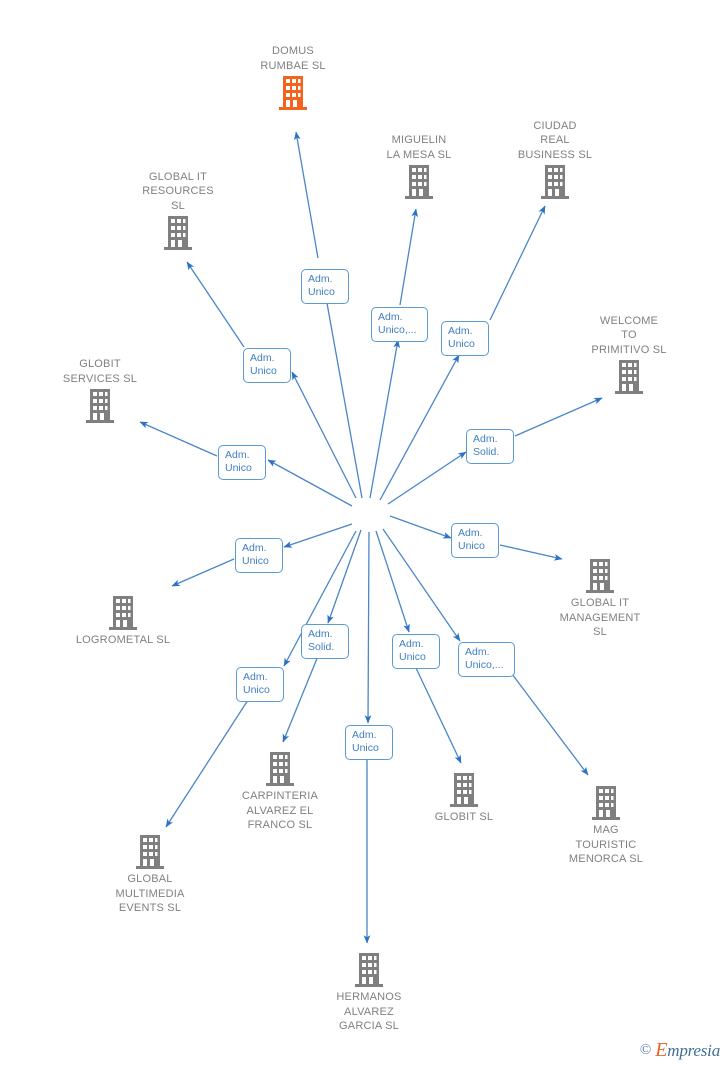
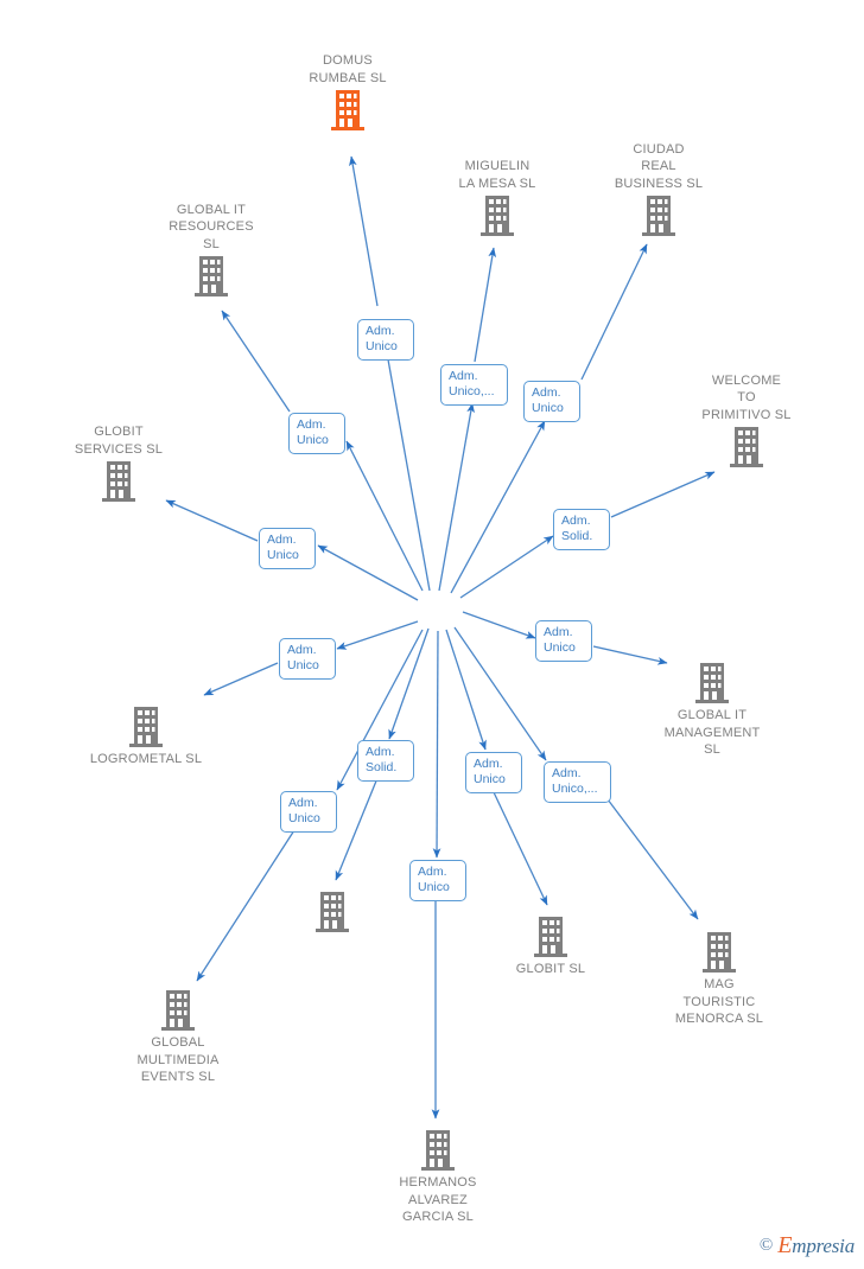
  DOMUS
  RUMBAE SL
  MIGUELIN
  LA MESA SL
  CIUDAD
  REAL
  BUSINESS SL
  GLOBAL IT
  RESOURCES
  SL
  GLOBIT
  SERVICES SL
  WELCOME
  TO
  PRIMITIVO SL
  LOGROMETAL SL
  GLOBAL IT
  MANAGEMENT
  SL
  GLOBAL
  MULTIMEDIA
  EVENTS SL
- CARPINTERIA
- ALVAREZ EL
- FRANCO SL
  GLOBIT SL
  MAG
  TOURISTIC
  MENORCA SL
  HERMANOS
  ALVAREZ
  GARCIA SL
  Adm.
  Unico
  Adm.
  Unico,...
  Adm.
  Unico
  Adm.
  Unico
  Adm.
  Solid.
  Adm.
  Unico
  Adm.
  Unico
  Adm.
  Unico
  Adm.
  Solid.
  Adm.
  Unico
  Adm.
  Unico,...
  Adm.
  Unico
  Adm.
  Unico
  ©
  Empresia
